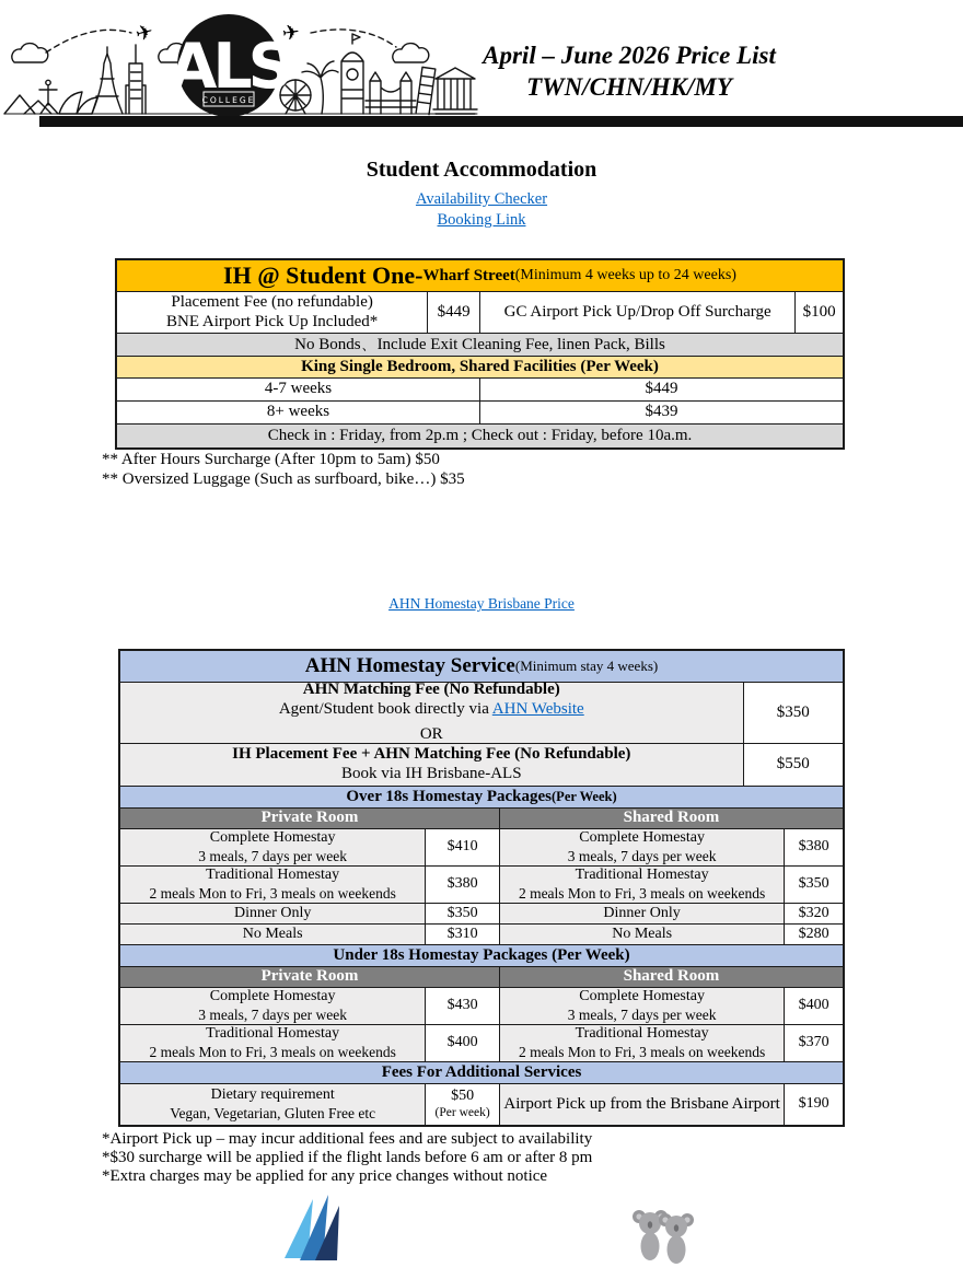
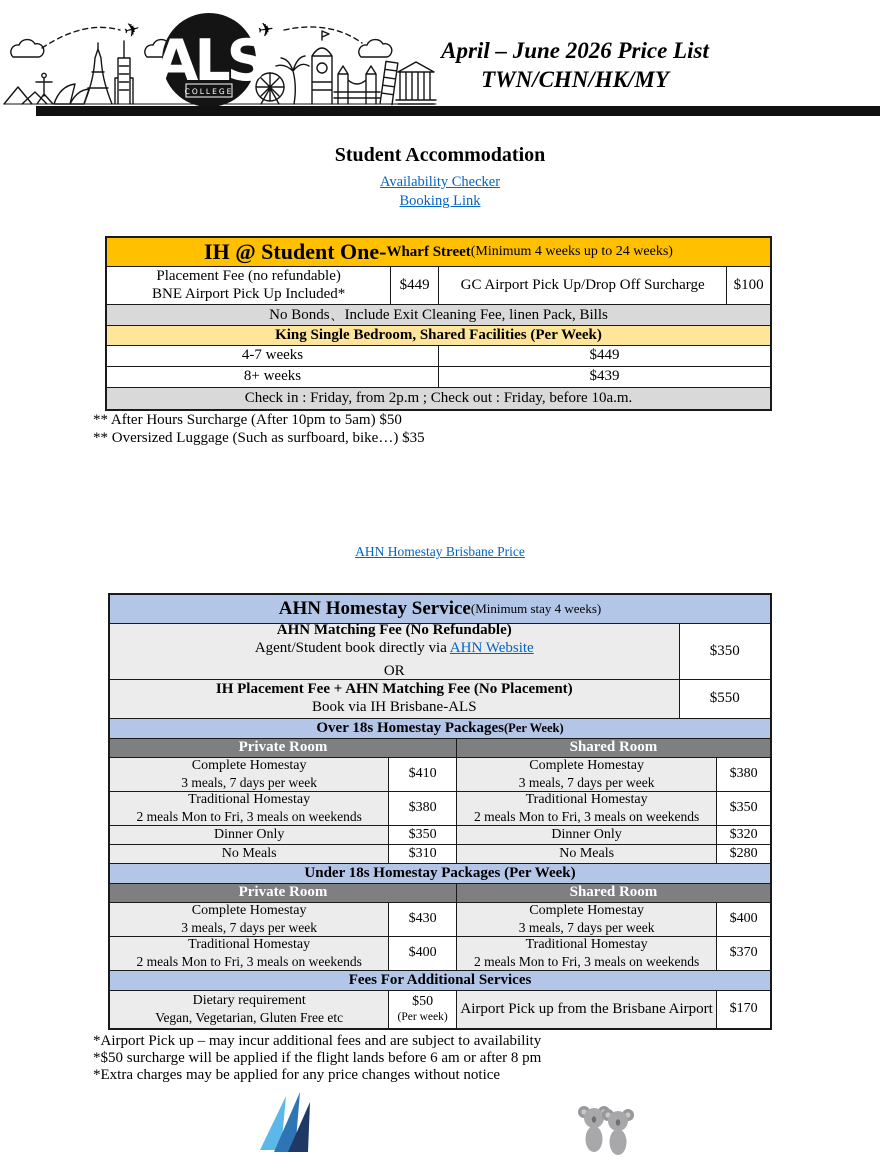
  ALS
  COLLEGE
  April – June 2026 Price List
  TWN/CHN/HK/MY
  Student Accommodation
  Availability Checker
  Booking Link
  IH @ Student One-
  Wharf Street
  (Minimum 4 weeks up to 24 weeks)
  Placement Fee (no refundable)
  BNE Airport Pick Up Included*
  $449
  GC Airport Pick Up/Drop Off Surcharge
  $100
  No Bonds、Include Exit Cleaning Fee, linen Pack, Bills
  King Single Bedroom, Shared Facilities (Per Week)
  4-7 weeks
  $449
  8+ weeks
  $439
  Check in : Friday, from 2p.m ; Check out : Friday, before 10a.m.
  ** After Hours Surcharge (After 10pm to 5am) $50
  ** Oversized Luggage (Such as surfboard, bike…) $35
  AHN Homestay Brisbane Price
  AHN Homestay Service
  (Minimum stay 4 weeks)
  AHN Matching Fee (No Refundable)
  Agent/Student book directly via AHN Website
  OR
  $350
- IH Placement Fee + AHN Matching Fee (No Refundable)
+ IH Placement Fee + AHN Matching Fee (No Placement)
  Book via IH Brisbane-ALS
  $550
  Over 18s Homestay Packages
  (Per Week)
  Private Room
  Shared Room
  Complete Homestay
  3 meals, 7 days per week
  $410
  Complete Homestay
  3 meals, 7 days per week
  $380
  Traditional Homestay
  2 meals Mon to Fri, 3 meals on weekends
  $380
  Traditional Homestay
  2 meals Mon to Fri, 3 meals on weekends
  $350
  Dinner Only
  $350
  Dinner Only
  $320
  No Meals
  $310
  No Meals
  $280
  Under 18s Homestay Packages (Per Week)
  Private Room
  Shared Room
  Complete Homestay
  3 meals, 7 days per week
  $430
  Complete Homestay
  3 meals, 7 days per week
  $400
  Traditional Homestay
  2 meals Mon to Fri, 3 meals on weekends
  $400
  Traditional Homestay
  2 meals Mon to Fri, 3 meals on weekends
  $370
  Fees For Additional Services
  Dietary requirement
  Vegan, Vegetarian, Gluten Free etc
  $50
  (Per week)
  Airport Pick up from the Brisbane Airport
- $190
+ $170
  *Airport Pick up – may incur additional fees and are subject to availability
- *$30 surcharge will be applied if the flight lands before 6 am or after 8 pm
+ *$50 surcharge will be applied if the flight lands before 6 am or after 8 pm
  *Extra charges may be applied for any price changes without notice
